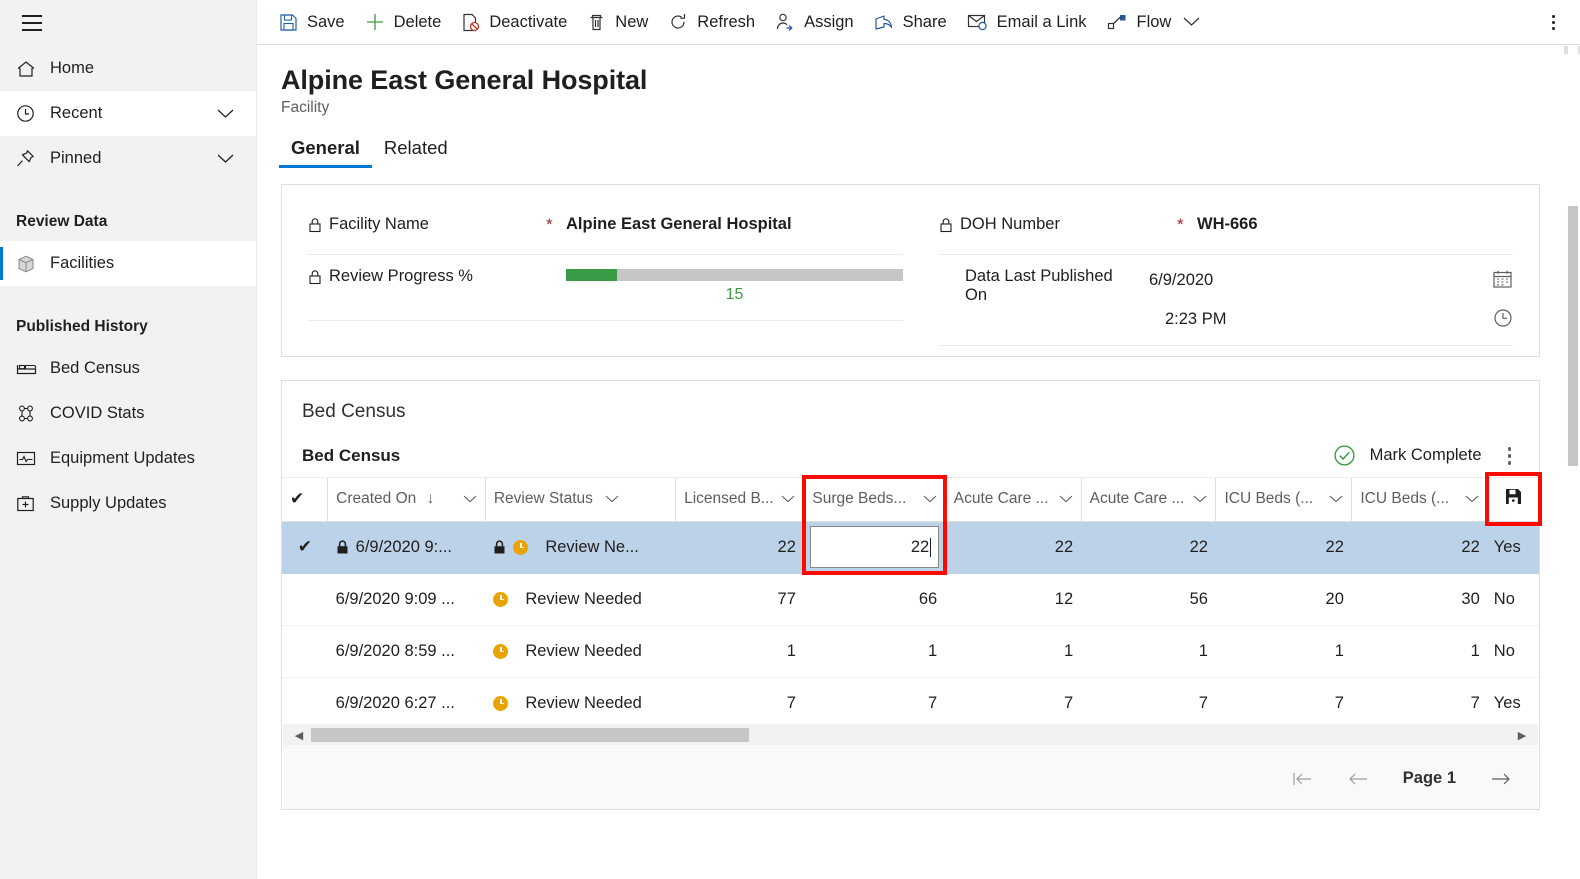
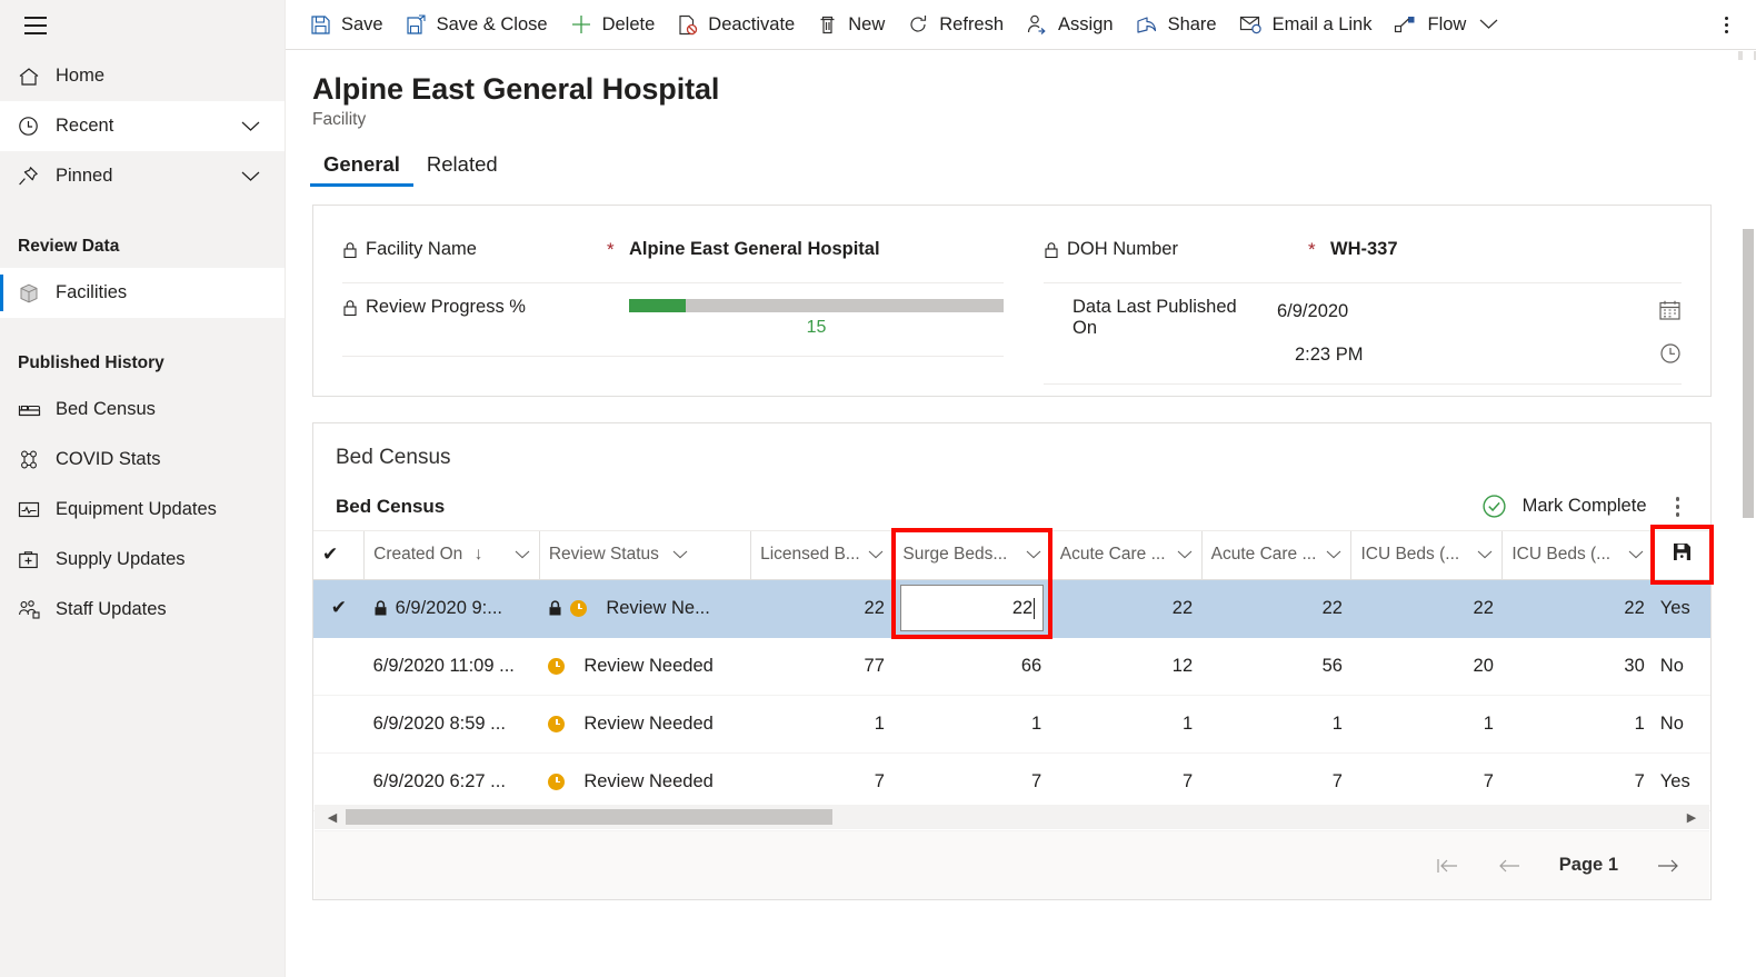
  Home
  Recent
  Pinned
  Review Data
  Facilities
  Published History
  Bed Census
  COVID Stats
  Equipment Updates
  Supply Updates
+ Staff Updates
  Save
+ Save & Close
  Delete
  Deactivate
  New
  Refresh
  Assign
  Share
  Email a Link
  Flow
  Alpine East General Hospital
  Facility
  General
  Related
  Facility Name
  *
  Alpine East General Hospital
  Review Progress %
  15
  DOH Number
  *
- WH-666
+ WH-337
  Data Last Published On
  6/9/2020
  2:23 PM
  Bed Census
  Bed Census
  Mark Complete
  ✔	Created On ↓	Review Status	Licensed B...	Surge Beds...	Acute Care ...	Acute Care ...	ICU Beds (...	ICU Beds (...
  ✔	6/9/2020 9:...	Review Ne...	22	22	22	22	22	22	Yes
- 	6/9/2020 9:09 ...	Review Needed	77	66	12	56	20	30	No
+ 	6/9/2020 11:09 ...	Review Needed	77	66	12	56	20	30	No
  	6/9/2020 8:59 ...	Review Needed	1	1	1	1	1	1	No
  	6/9/2020 6:27 ...	Review Needed	7	7	7	7	7	7	Yes
  ◀
  ▶
  Page 1
